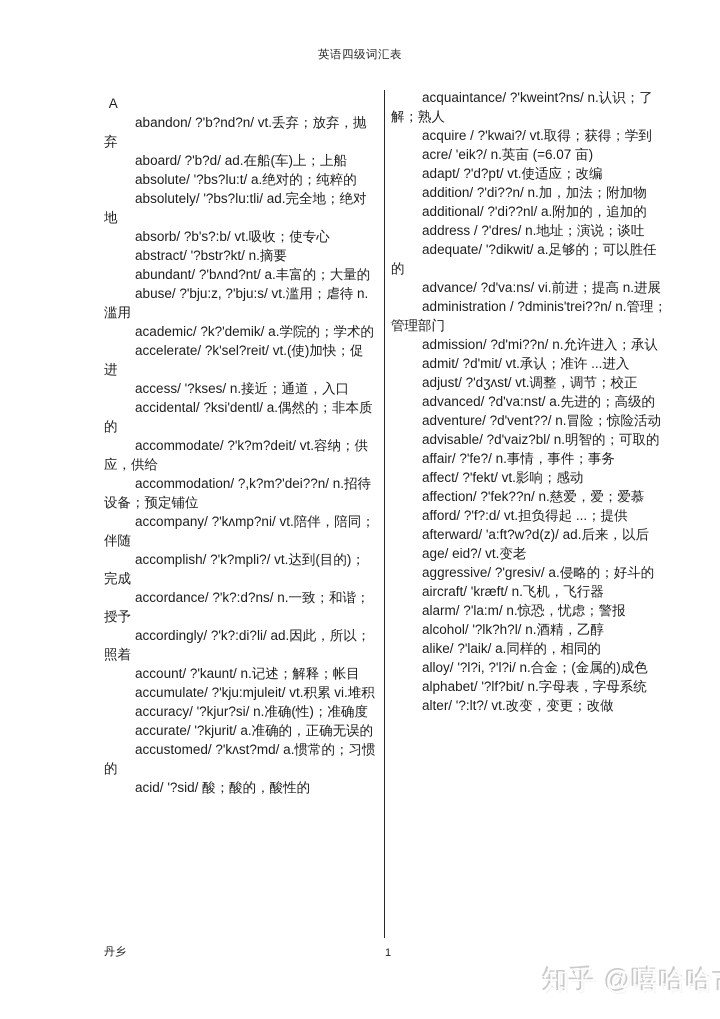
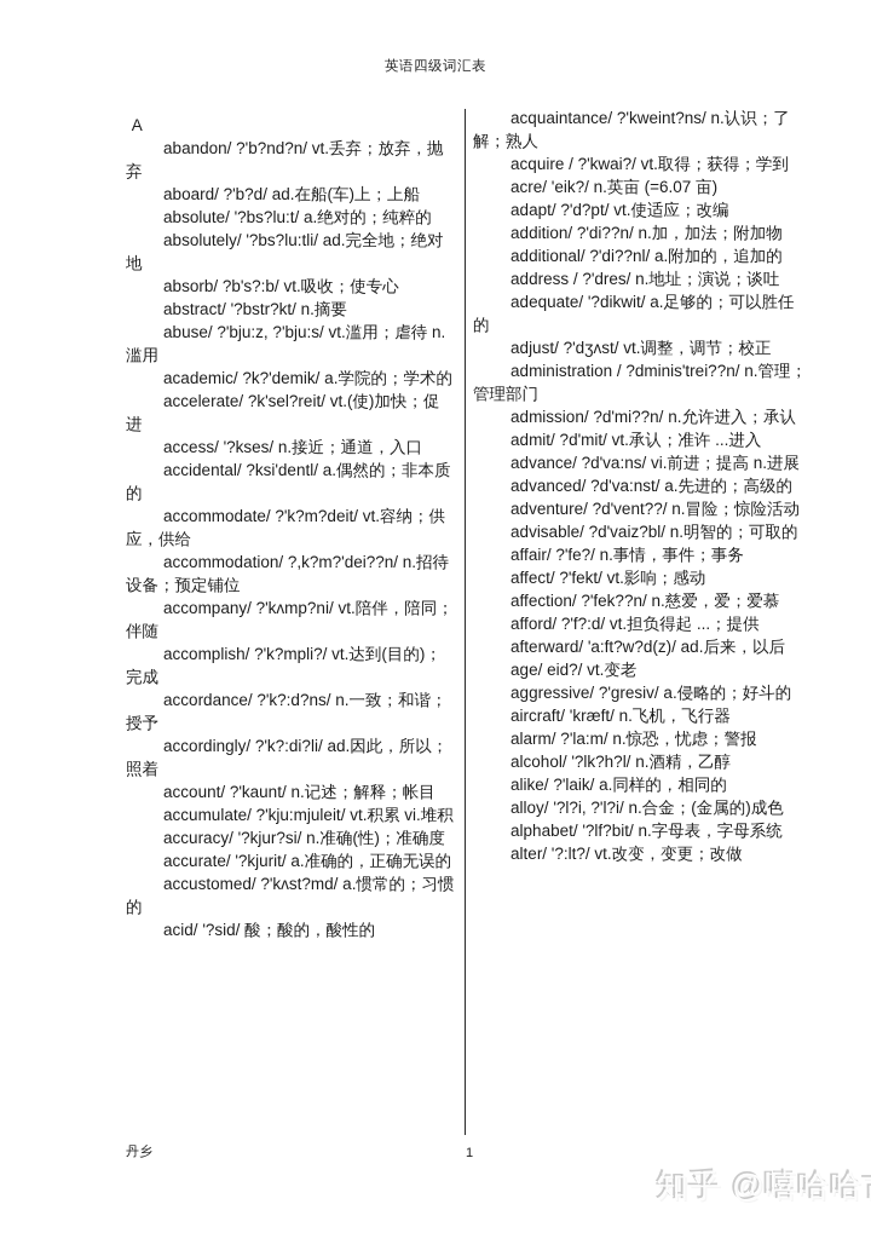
  英语四级词汇表
  A
  abandon/ ?'b?nd?n/ vt.丢弃；放弃，抛弃
  aboard/ ?'b?d/ ad.在船(车)上；上船
  absolute/ '?bs?lu:t/ a.绝对的；纯粹的
  absolutely/ '?bs?lu:tli/ ad.完全地；绝对地
  absorb/ ?b's?:b/ vt.吸收；使专心
  abstract/ '?bstr?kt/ n.摘要
- abundant/ ?'bʌnd?nt/ a.丰富的；大量的
  abuse/ ?'bju:z, ?'bju:s/ vt.滥用；虐待 n.滥用
  academic/ ?k?'demik/ a.学院的；学术的
  accelerate/ ?k'sel?reit/ vt.(使)加快；促进
  access/ '?kses/ n.接近；通道，入口
  accidental/ ?ksi'dentl/ a.偶然的；非本质的
  accommodate/ ?'k?m?deit/ vt.容纳；供应，供给
  accommodation/ ?,k?m?'dei??n/ n.招待设备；预定铺位
  accompany/ ?'kʌmp?ni/ vt.陪伴，陪同；伴随
  accomplish/ ?'k?mpli?/ vt.达到(目的)；完成
  accordance/ ?'k?:d?ns/ n.一致；和谐；授予
  accordingly/ ?'k?:di?li/ ad.因此，所以；照着
  account/ ?'kaunt/ n.记述；解释；帐目
  accumulate/ ?'kju:mjuleit/ vt.积累 vi.堆积
  accuracy/ '?kjur?si/ n.准确(性)；准确度
  accurate/ '?kjurit/ a.准确的，正确无误的
  accustomed/ ?'kʌst?md/ a.惯常的；习惯的
  acid/ '?sid/ 酸；酸的，酸性的
  acquaintance/ ?'kweint?ns/ n.认识；了解；熟人
  acquire / ?'kwai?/ vt.取得；获得；学到
  acre/ 'eik?/ n.英亩 (=6.07 亩)
  adapt/ ?'d?pt/ vt.使适应；改编
  addition/ ?'di??n/ n.加，加法；附加物
  additional/ ?'di??nl/ a.附加的，追加的
  address / ?'dres/ n.地址；演说；谈吐
  adequate/ '?dikwit/ a.足够的；可以胜任的
- advance/ ?d'va:ns/ vi.前进；提高 n.进展
+ adjust/ ?'dʒʌst/ vt.调整，调节；校正
  administration / ?dminis'trei??n/ n.管理；管理部门
  admission/ ?d'mi??n/ n.允许进入；承认
  admit/ ?d'mit/ vt.承认；准许 ...进入
- adjust/ ?'dʒʌst/ vt.调整，调节；校正
+ advance/ ?d'va:ns/ vi.前进；提高 n.进展
  advanced/ ?d'va:nst/ a.先进的；高级的
  adventure/ ?d'vent??/ n.冒险；惊险活动
  advisable/ ?d'vaiz?bl/ n.明智的；可取的
  affair/ ?'fe?/ n.事情，事件；事务
  affect/ ?'fekt/ vt.影响；感动
  affection/ ?'fek??n/ n.慈爱，爱；爱慕
  afford/ ?'f?:d/ vt.担负得起 ...；提供
  afterward/ 'a:ft?w?d(z)/ ad.后来，以后
  age/ eid?/ vt.变老
  aggressive/ ?'gresiv/ a.侵略的；好斗的
  aircraft/ 'kræft/ n.飞机，飞行器
  alarm/ ?'la:m/ n.惊恐，忧虑；警报
  alcohol/ '?lk?h?l/ n.酒精，乙醇
  alike/ ?'laik/ a.同样的，相同的
  alloy/ '?l?i, ?'l?i/ n.合金；(金属的)成色
  alphabet/ '?lf?bit/ n.字母表，字母系统
  alter/ '?:lt?/ vt.改变，变更；改做
  丹乡
  1
  知乎 @嘻哈哈
